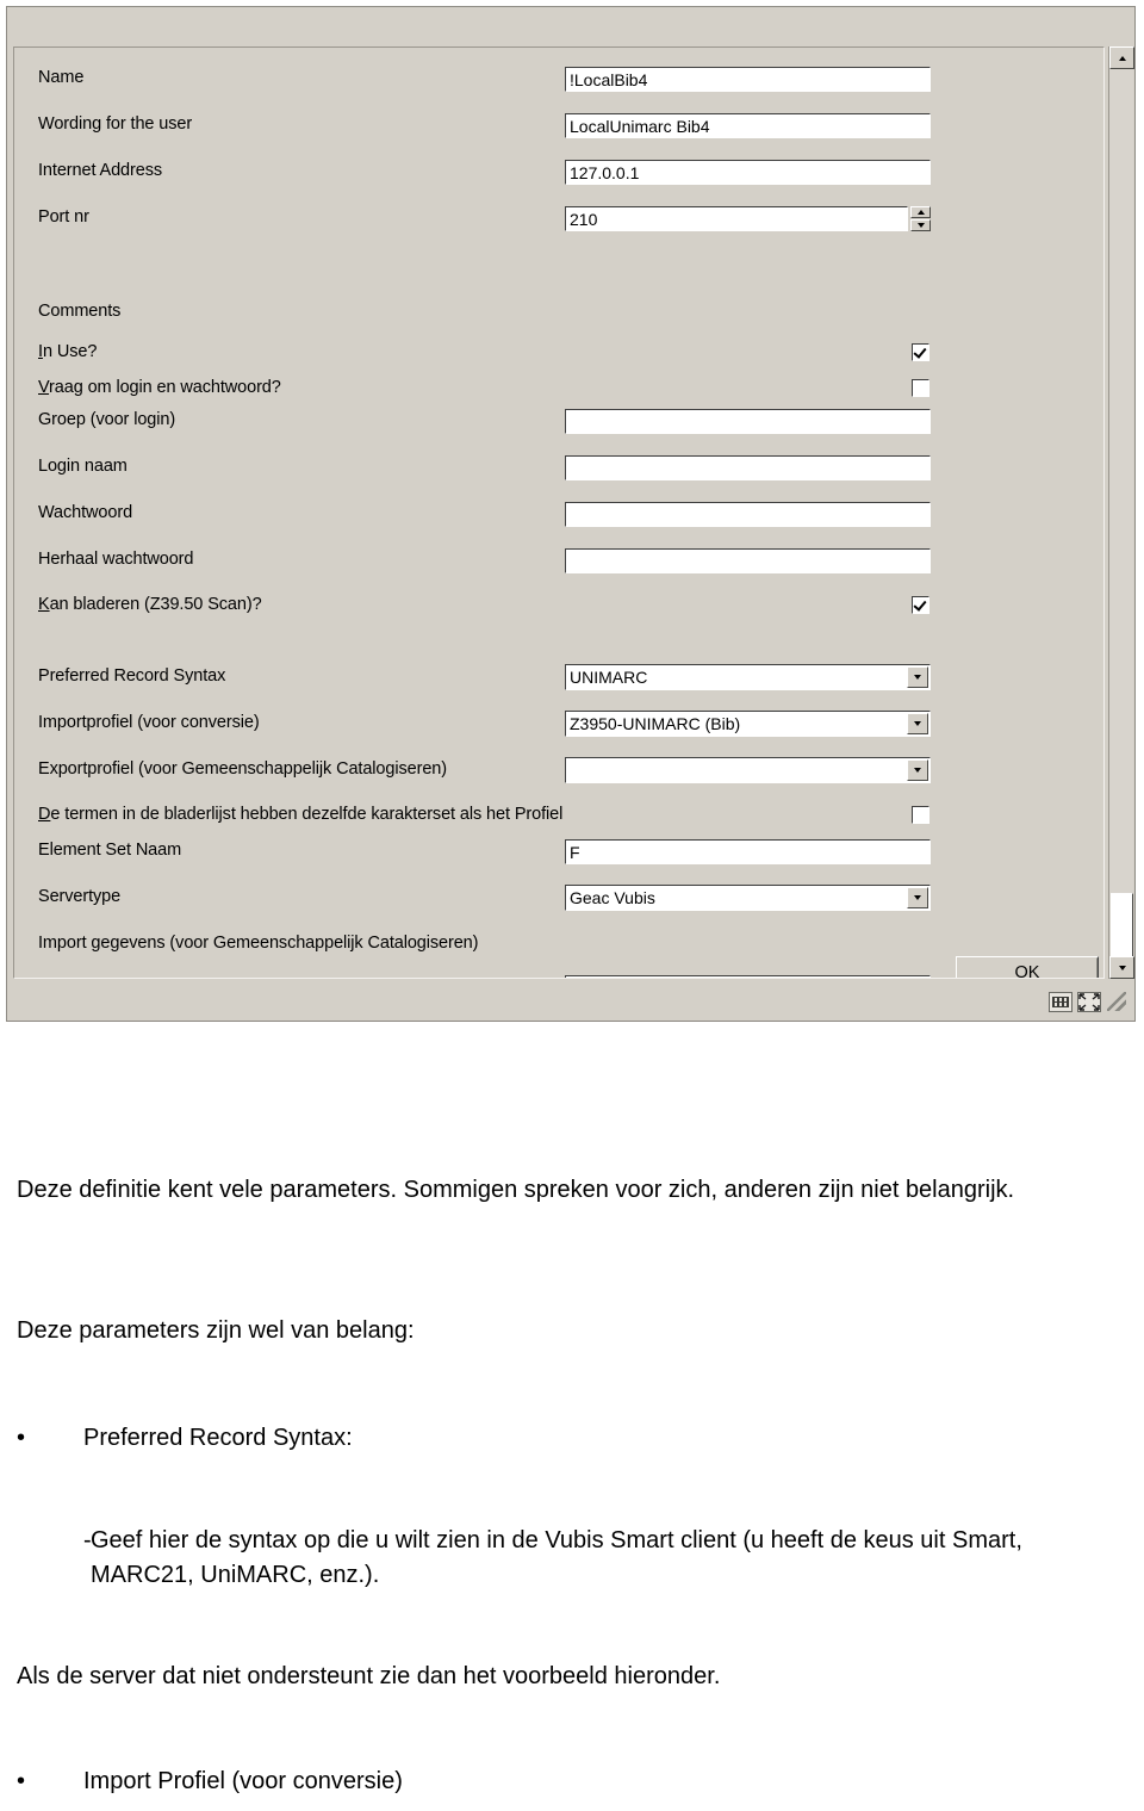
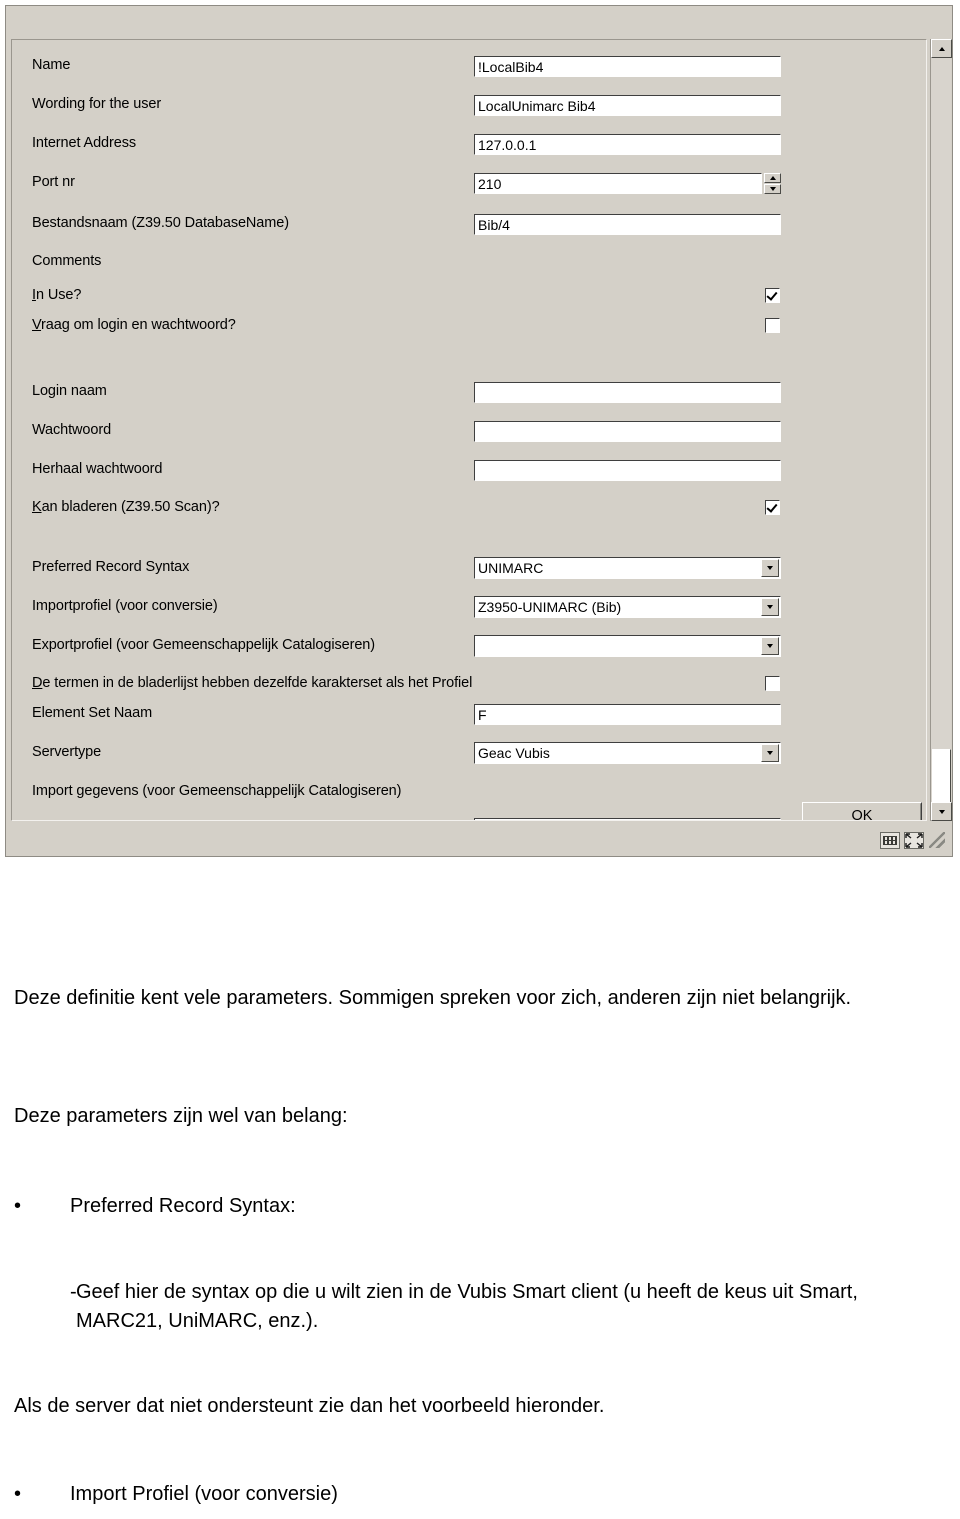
  Name
  !LocalBib4
  Wording for the user
  LocalUnimarc Bib4
  Internet Address
  127.0.0.1
  Port nr
  210
+ Bestandsnaam (Z39.50 DatabaseName)
+ Bib/4
  Comments
  In Use?
  Vraag om login en wachtwoord?
- Groep (voor login)
  Login naam
  Wachtwoord
  Herhaal wachtwoord
  Kan bladeren (Z39.50 Scan)?
  Preferred Record Syntax
  UNIMARC
  Importprofiel (voor conversie)
  Z3950-UNIMARC (Bib)
  Exportprofiel (voor Gemeenschappelijk Catalogiseren)
  De termen in de bladerlijst hebben dezelfde karakterset als het Profiel
  Element Set Naam
  F
  Servertype
  Geac Vubis
  Import gegevens (voor Gemeenschappelijk Catalogiseren)
  OK
  Deze definitie kent vele parameters. Sommigen spreken voor zich, anderen zijn niet belangrijk.
  Deze parameters zijn wel van belang:
  •
  Preferred Record Syntax:
  -
  Geef hier de syntax op die u wilt zien in de Vubis Smart client (u heeft de keus uit Smart, MARC21, UniMARC, enz.).
  Als de server dat niet ondersteunt zie dan het voorbeeld hieronder.
  •
  Import Profiel (voor conversie)
